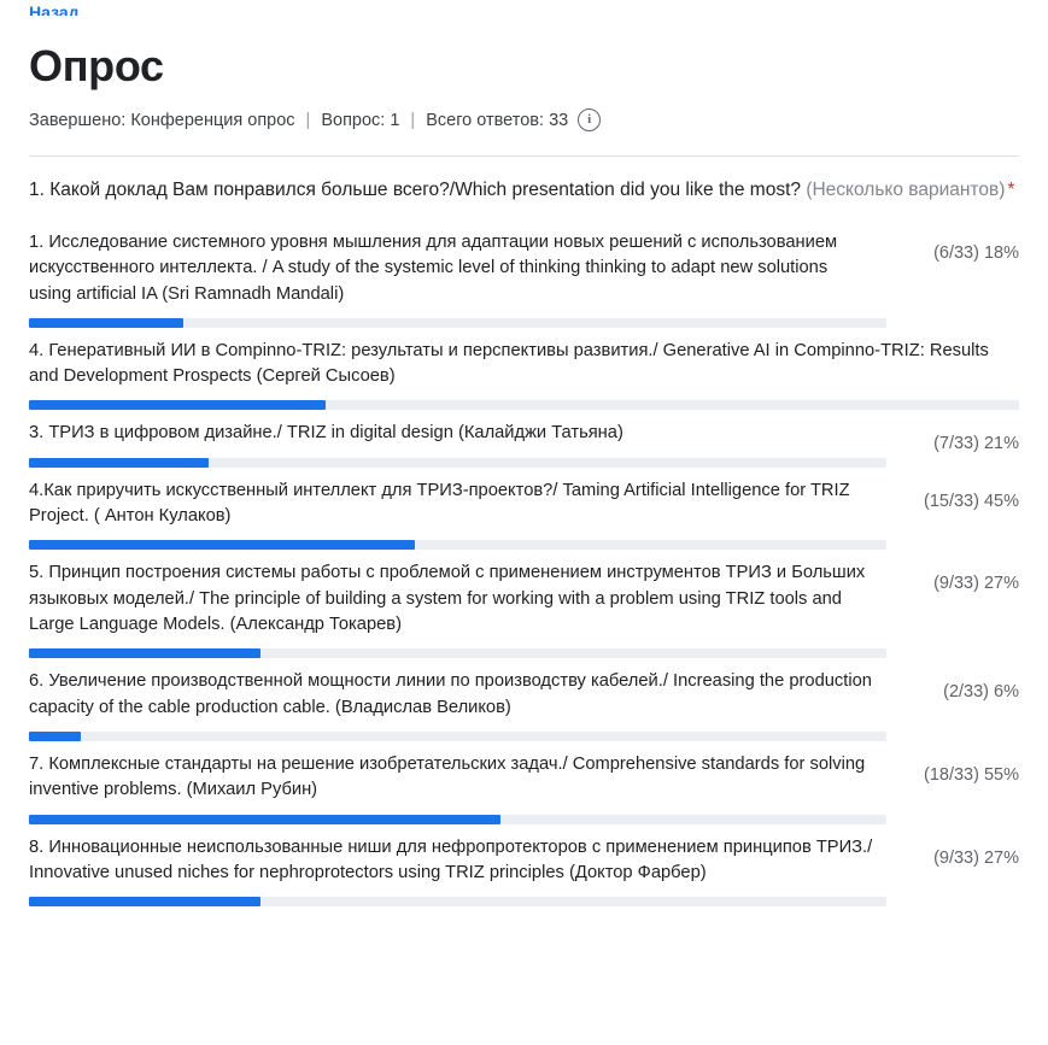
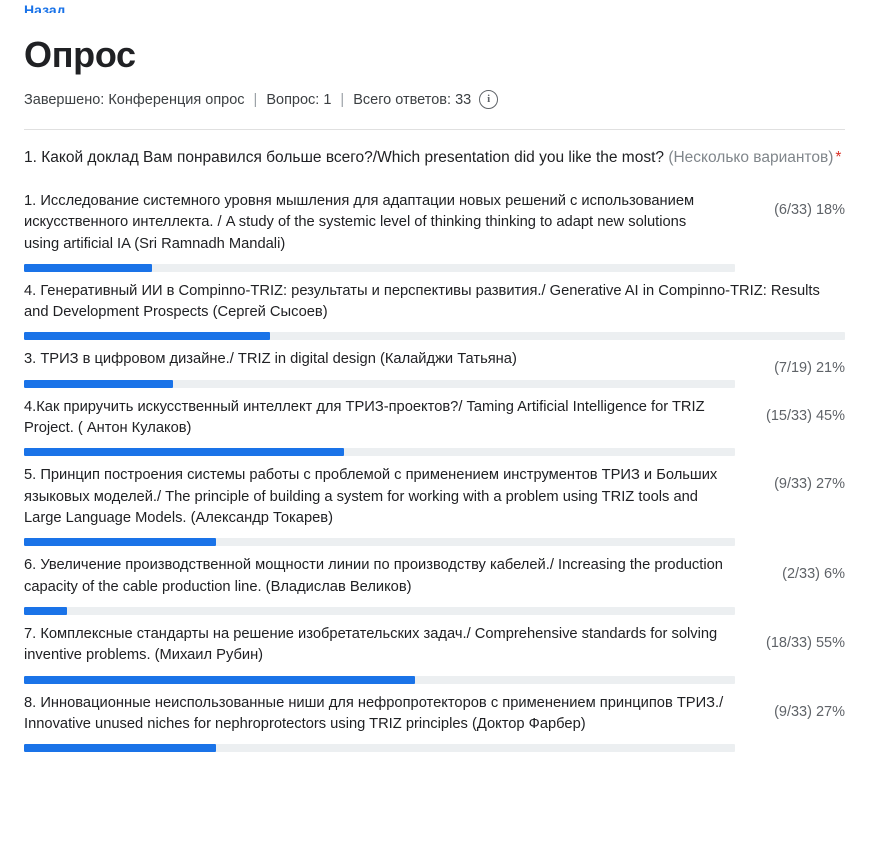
  Назад
  Опрос
  Завершено: Конференция опрос
  |
  Вопрос: 1
  |
  Всего ответов: 33
  i
  1. Какой доклад Вам понравился больше всего?/Which presentation did you like the most? (Несколько вариантов)*
  1. Исследование системного уровня мышления для адаптации новых решений с использованием искусственного интеллекта. / A study of the systemic level of thinking thinking to adapt new solutions using artificial IA (Sri Ramnadh Mandali)
  (6/33) 18%
  4. Генеративный ИИ в Compinno-TRIZ: результаты и перспективы развития./ Generative AI in Compinno-TRIZ: Results and Development Prospects (Сергей Сысоев)
  3. ТРИЗ в цифровом дизайне./ TRIZ in digital design (Калайджи Татьяна)
- (7/33) 21%
+ (7/19) 21%
  4.Как приручить искусственный интеллект для ТРИЗ-проектов?/ Taming Artificial Intelligence for TRIZ Project. ( Антон Кулаков)
  (15/33) 45%
  5. Принцип построения системы работы с проблемой с применением инструментов ТРИЗ и Больших языковых моделей./ The principle of building a system for working with a problem using TRIZ tools and Large Language Models. (Александр Токарев)
  (9/33) 27%
- 6. Увеличение производственной мощности линии по производству кабелей./ Increasing the production capacity of the cable production cable. (Владислав Великов)
+ 6. Увеличение производственной мощности линии по производству кабелей./ Increasing the production capacity of the cable production line. (Владислав Великов)
  (2/33) 6%
  7. Комплексные стандарты на решение изобретательских задач./ Comprehensive standards for solving inventive problems. (Михаил Рубин)
  (18/33) 55%
  8. Инновационные неиспользованные ниши для нефропротекторов с применением принципов ТРИЗ./ Innovative unused niches for nephroprotectors using TRIZ principles (Доктор Фарбер)
  (9/33) 27%
